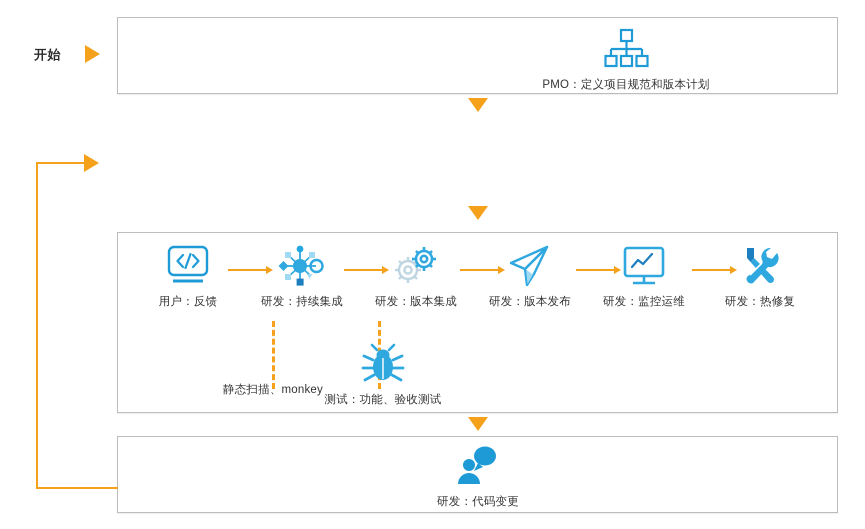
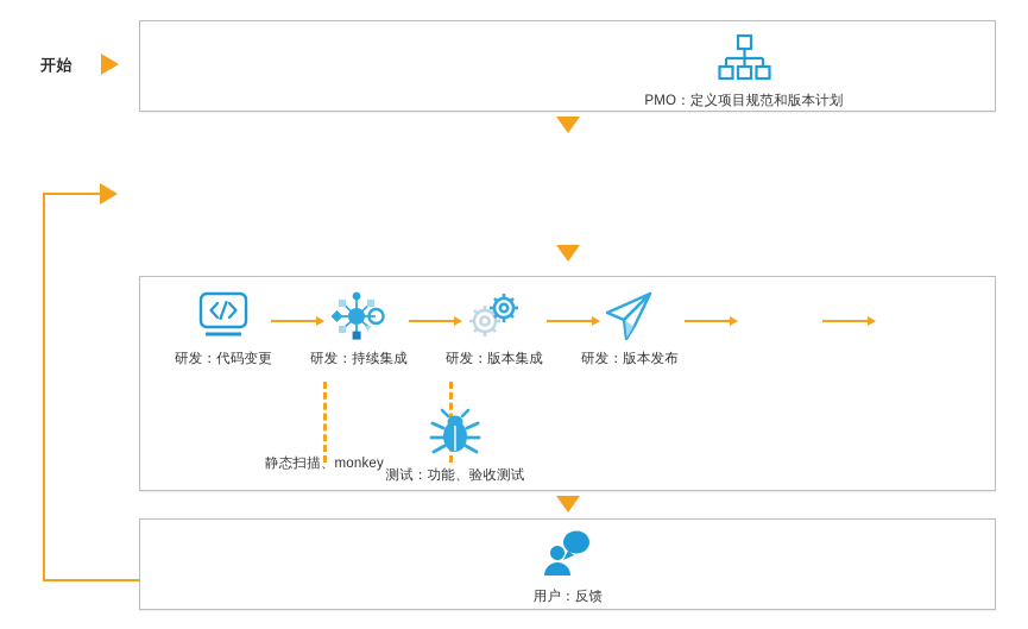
  开始
  PMO：定义项目规范和版本计划
- 用户：反馈
+ 研发：代码变更
  研发：持续集成
  研发：版本集成
  研发：版本发布
- 研发：监控运维
- 研发：热修复
  静态扫描、monkey
  测试：功能、验收测试
- 研发：代码变更
+ 用户：反馈
